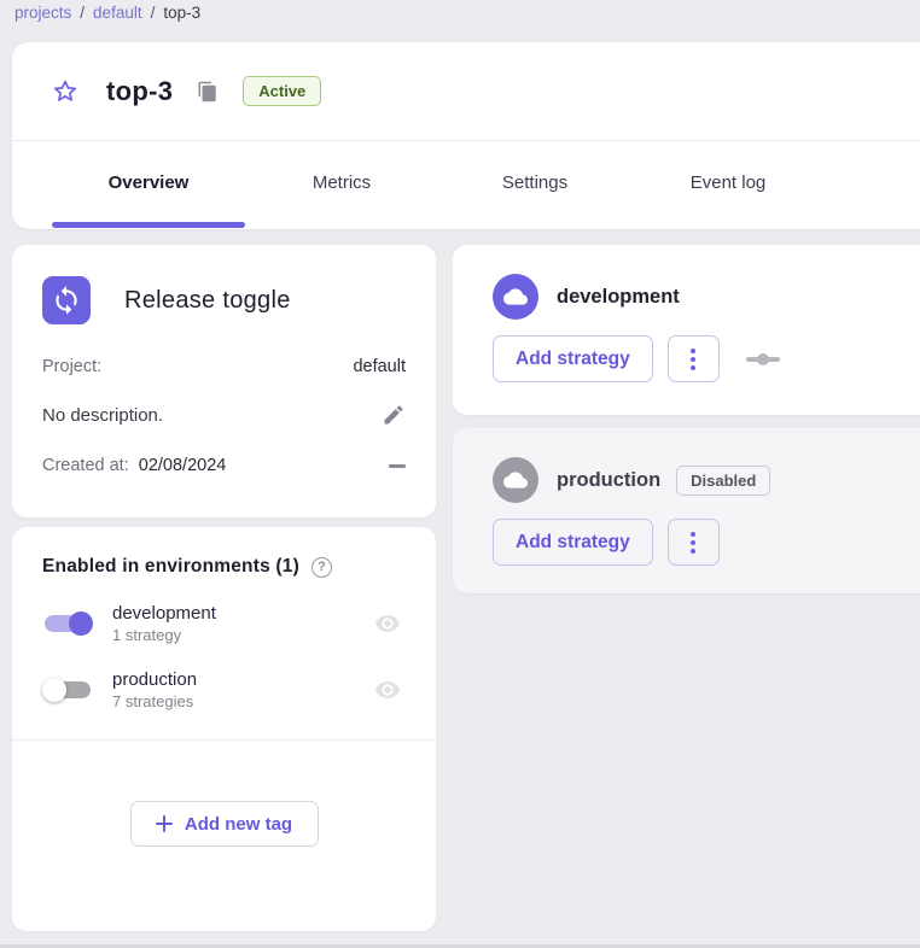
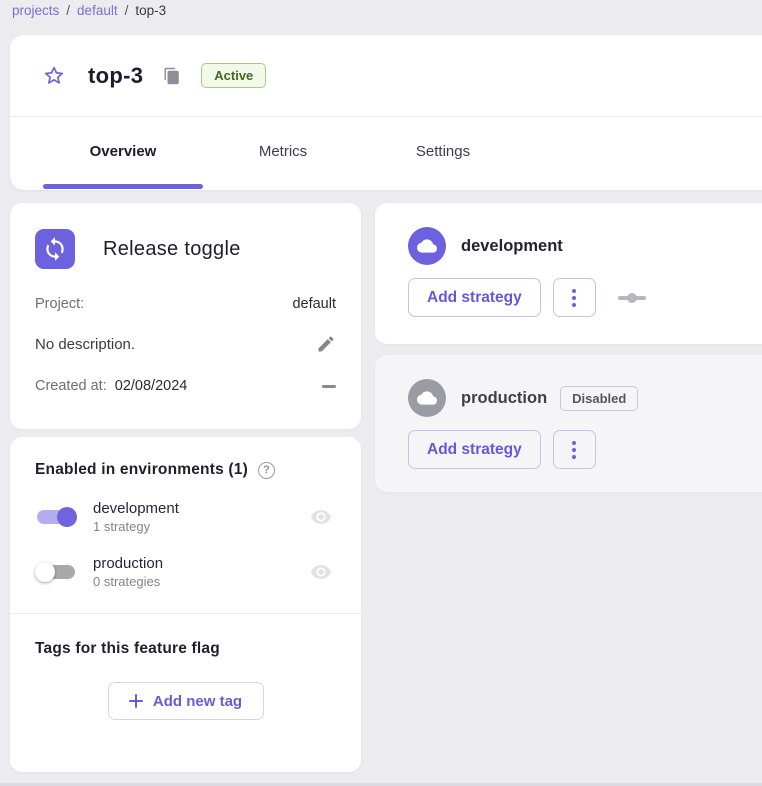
  projects
  /
  default
  /
  top-3
  top-3
  Active
  Overview
  Metrics
  Settings
- Event log
  Release toggle
  Project:
  default
  No description.
  Created at:
  02/08/2024
  Enabled in environments (1)
  development
  1 strategy
  production
- 7 strategies
+ 0 strategies
+ Tags for this feature flag
  Add new tag
  development
  Add strategy
  production
  Disabled
  Add strategy
